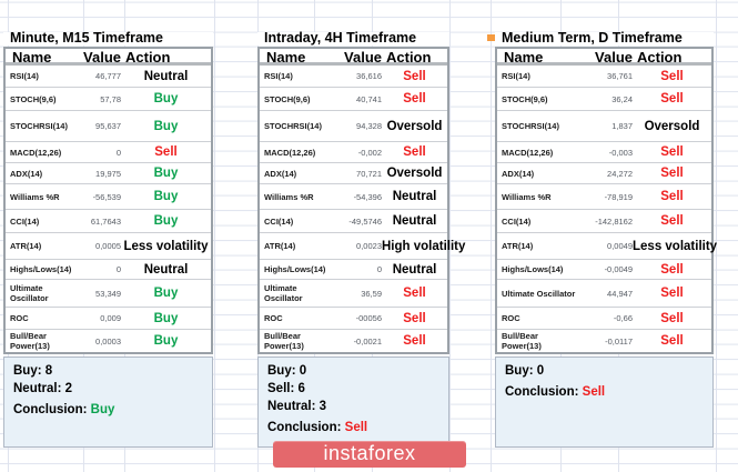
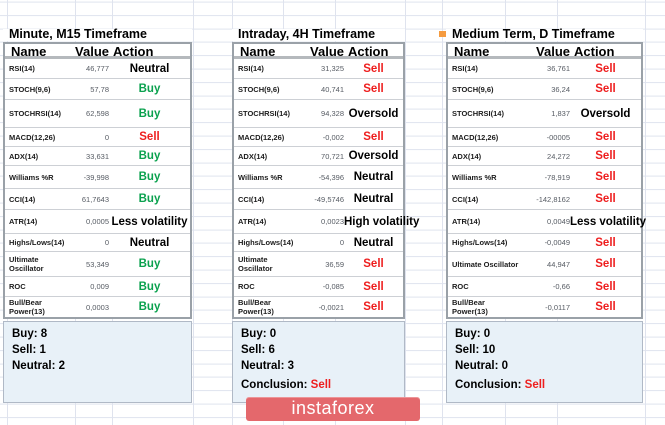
  Minute, M15 Timeframe
  Name
  Value
  Action
  RSI(14)
  46,777
  Neutral
  STOCH(9,6)
  57,78
  Buy
  STOCHRSI(14)
- 95,637
+ 62,598
  Buy
  MACD(12,26)
  0
  Sell
  ADX(14)
- 19,975
+ 33,631
  Buy
  Williams %R
- -56,539
+ -39,998
  Buy
  CCI(14)
  61,7643
  Buy
  ATR(14)
  0,0005
  Less volatility
  Highs/Lows(14)
  0
  Neutral
  Ultimate Oscillator
  53,349
  Buy
  ROC
  0,009
  Buy
  Bull/Bear Power(13)
  0,0003
  Buy
  Buy: 8
+ Sell: 1
  Neutral: 2
- Conclusion: Buy
  Intraday, 4H Timeframe
  Name
  Value
  Action
  RSI(14)
- 36,616
+ 31,325
  Sell
  STOCH(9,6)
  40,741
  Sell
  STOCHRSI(14)
  94,328
  Oversold
  MACD(12,26)
  -0,002
  Sell
  ADX(14)
  70,721
  Oversold
  Williams %R
  -54,396
  Neutral
  CCI(14)
  -49,5746
  Neutral
  ATR(14)
  0,0023
  High volatility
  Highs/Lows(14)
  0
  Neutral
  Ultimate Oscillator
  36,59
  Sell
  ROC
- -00056
+ -0,085
  Sell
  Bull/Bear Power(13)
  -0,0021
  Sell
  Buy: 0
  Sell: 6
  Neutral: 3
  Conclusion: Sell
  Medium Term, D Timeframe
  Name
  Value
  Action
  RSI(14)
  36,761
  Sell
  STOCH(9,6)
  36,24
  Sell
  STOCHRSI(14)
  1,837
  Oversold
  MACD(12,26)
- -0,003
+ -00005
  Sell
  ADX(14)
  24,272
  Sell
  Williams %R
  -78,919
  Sell
  CCI(14)
  -142,8162
  Sell
  ATR(14)
  0,0049
  Less volatility
  Highs/Lows(14)
  -0,0049
  Sell
  Ultimate Oscillator
  44,947
  Sell
  ROC
  -0,66
  Sell
  Bull/Bear Power(13)
  -0,0117
  Sell
  Buy: 0
+ Sell: 10
+ Neutral: 0
  Conclusion: Sell
  instaforex
